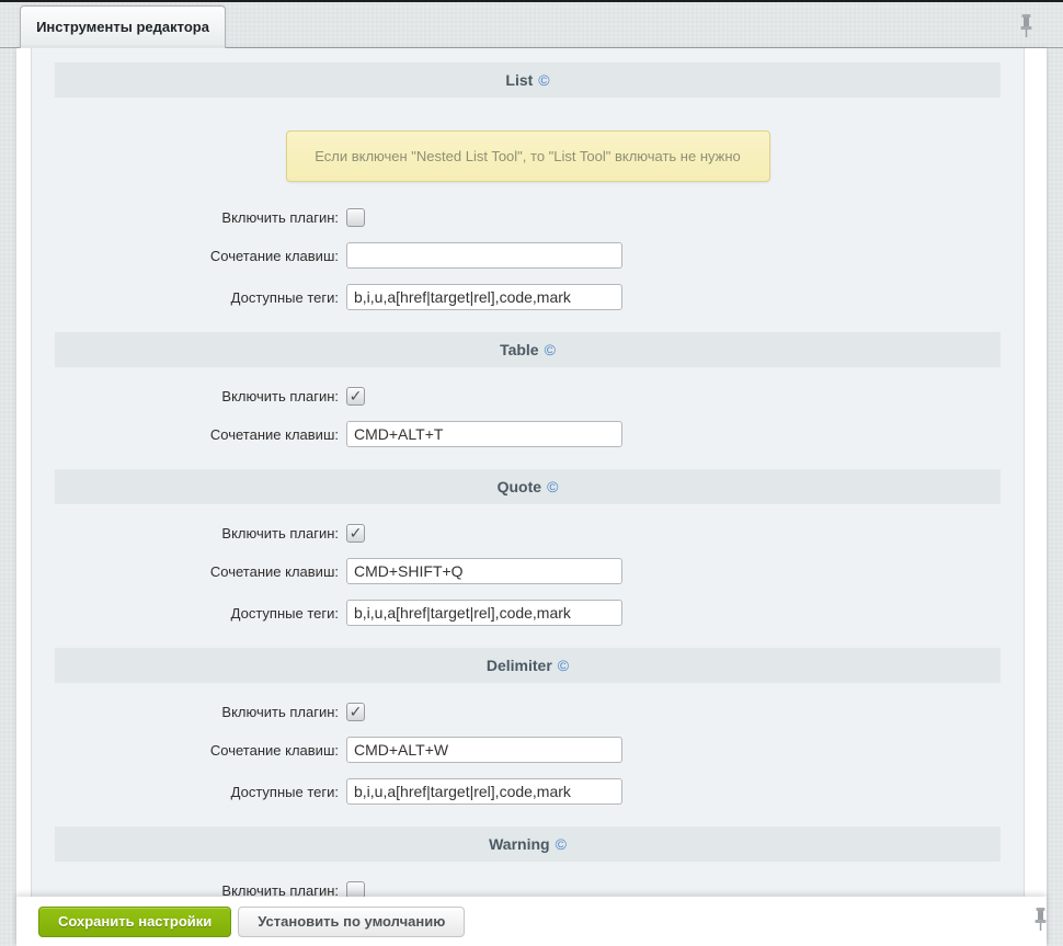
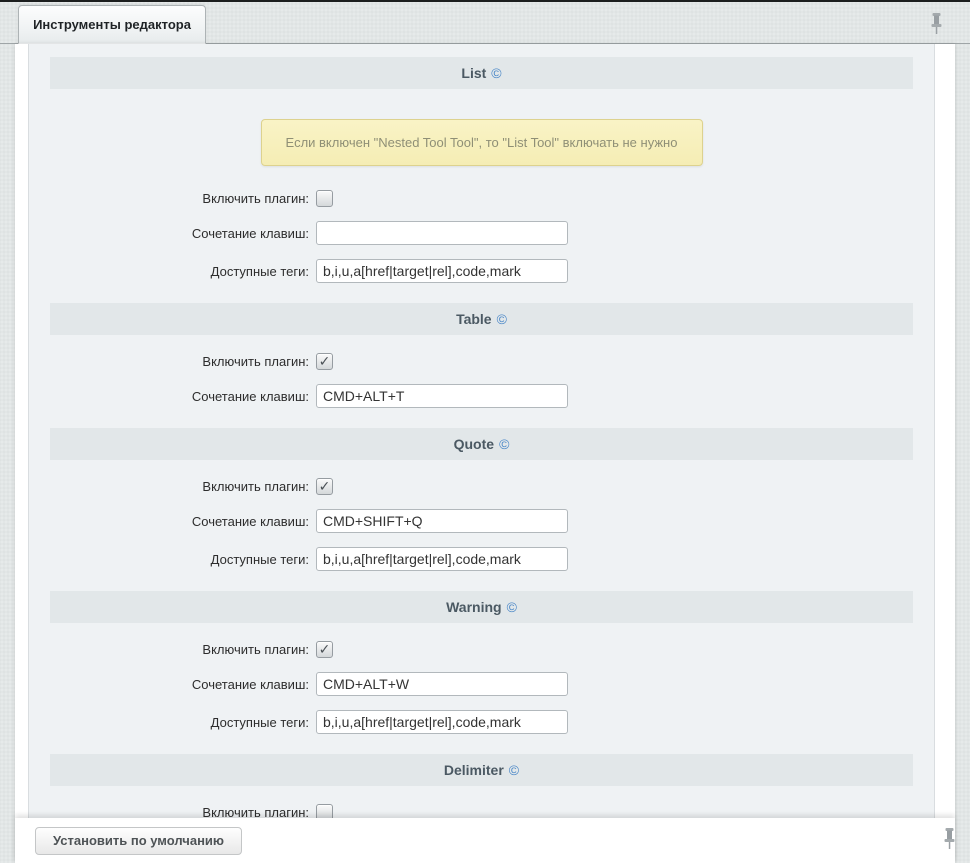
  Инструменты редактора
  List
  ©
- Если включен "Nested List Tool", то "List Tool" включать не нужно
+ Если включен "Nested Tool Tool", то "List Tool" включать не нужно
  Включить плагин:
  Сочетание клавиш:
  Доступные теги:
  b,i,u,a[href|target|rel],code,mark
  Table
  ©
  Включить плагин:
  Сочетание клавиш:
  CMD+ALT+T
  Quote
  ©
  Включить плагин:
  Сочетание клавиш:
  CMD+SHIFT+Q
  Доступные теги:
  b,i,u,a[href|target|rel],code,mark
- Delimiter
+ Warning
  ©
  Включить плагин:
  Сочетание клавиш:
  CMD+ALT+W
  Доступные теги:
  b,i,u,a[href|target|rel],code,mark
- Warning
+ Delimiter
  ©
  Включить плагин:
- Сохранить настройки
  Установить по умолчанию
